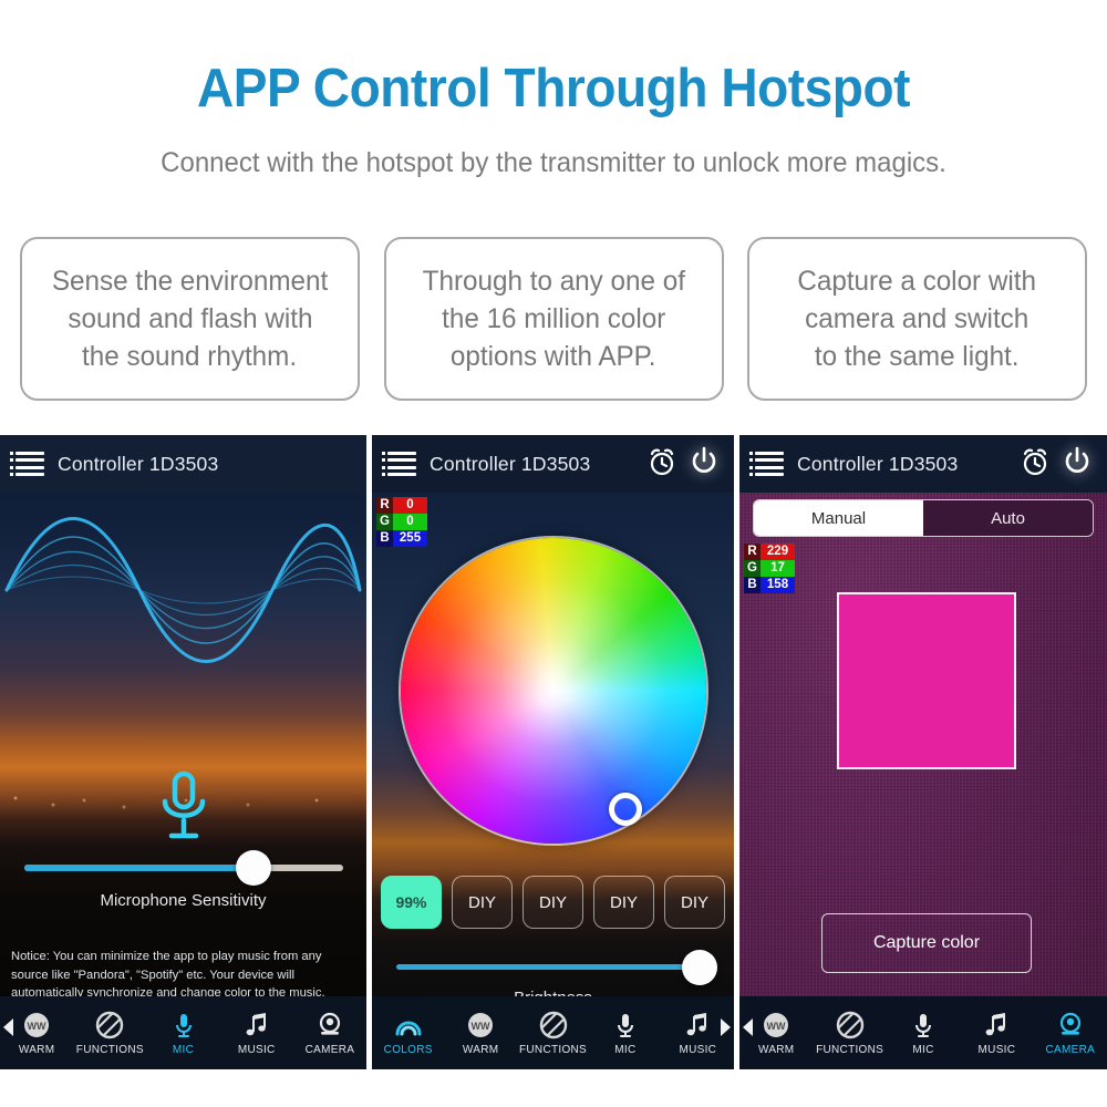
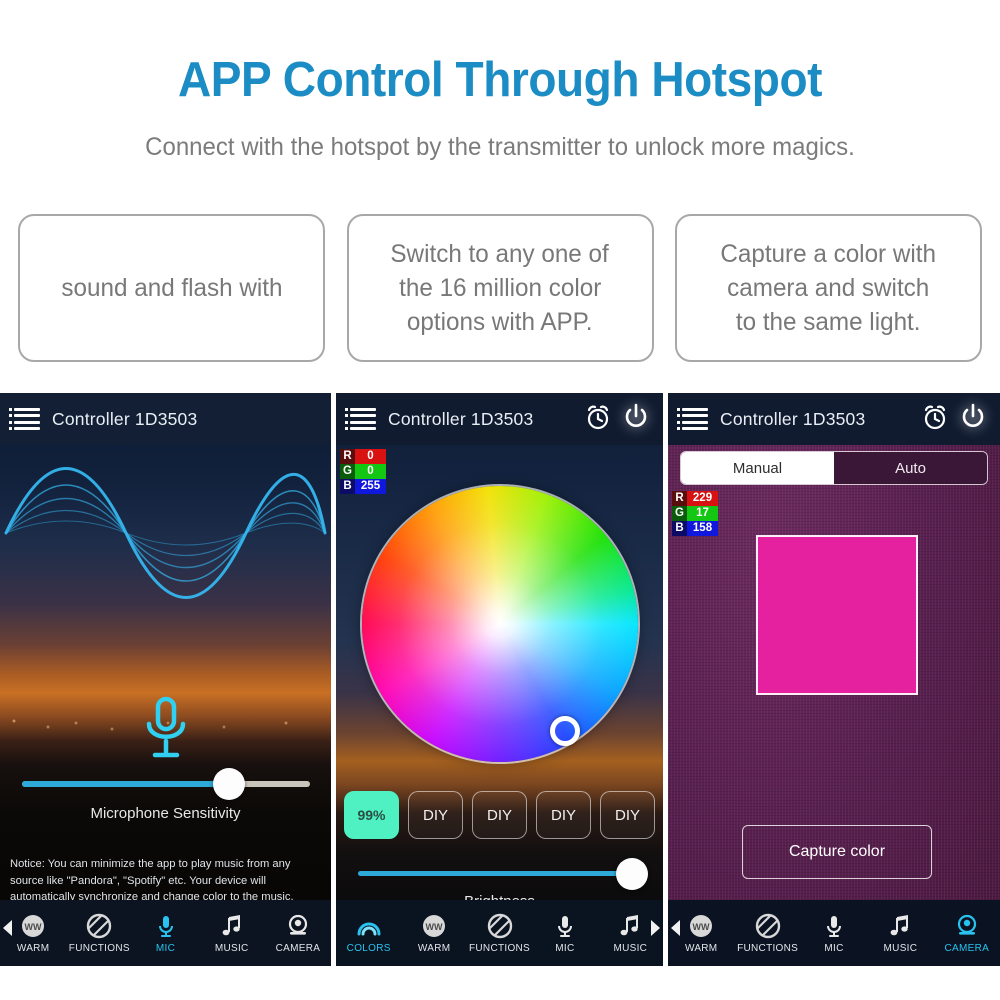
  APP Control Through Hotspot
  Connect with the hotspot by the transmitter to unlock more magics.
- Sense the environment
  sound and flash with
- the sound rhythm.
- Through to any one of
+ Switch to any one of
  the 16 million color
  options with APP.
  Capture a color with
  camera and switch
  to the same light.
  Controller 1D3503
  Microphone Sensitivity
  Notice: You can minimize the app to play music from any source like "Pandora", "Spotify" etc. Your device will automatically synchronize and change color to the music.
  WW
  WARM
  FUNCTIONS
  MIC
  MUSIC
  CAMERA
  Controller 1D3503
  R
  0
  G
  0
  B
  255
  99%
  DIY
  DIY
  DIY
  DIY
  COLORS
  WW
  WARM
  FUNCTIONS
  MIC
  MUSIC
  Controller 1D3503
  Manual
  Auto
  R
  229
  G
  17
  B
  158
  Capture color
  WW
  WARM
  FUNCTIONS
  MIC
  MUSIC
  CAMERA
